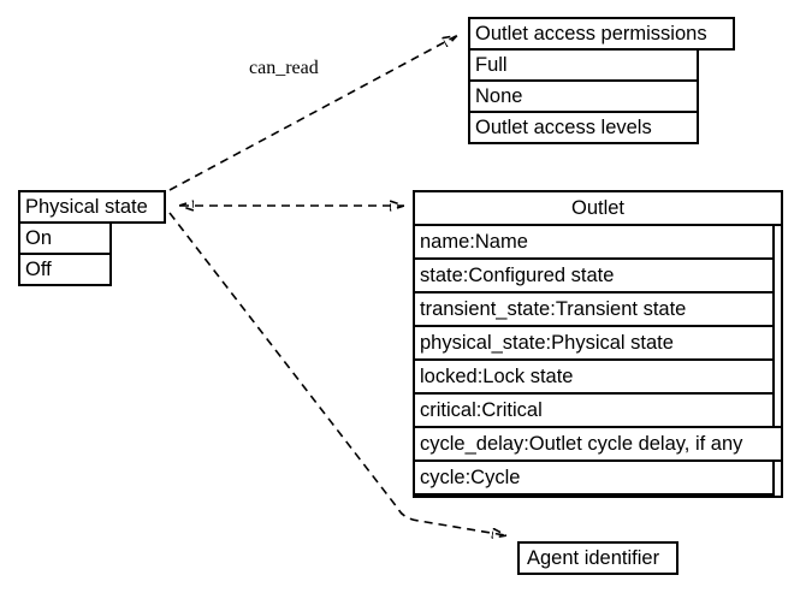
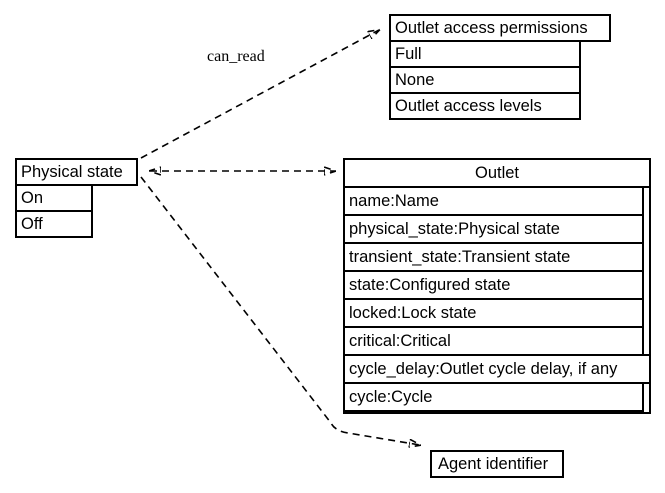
  can_read
  Physical state
  On
  Off
  Outlet access permissions
  Full
  None
  Outlet access levels
  Outlet
  name:Name
- state:Configured state
+ physical_state:Physical state
  transient_state:Transient state
- physical_state:Physical state
+ state:Configured state
  locked:Lock state
  critical:Critical
  cycle_delay:Outlet cycle delay, if any
  cycle:Cycle
  Agent identifier
